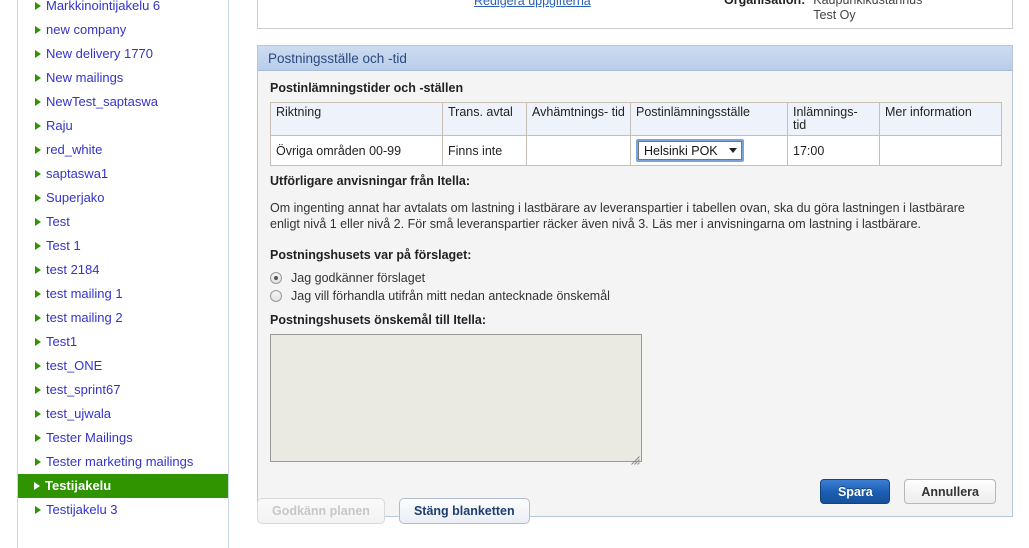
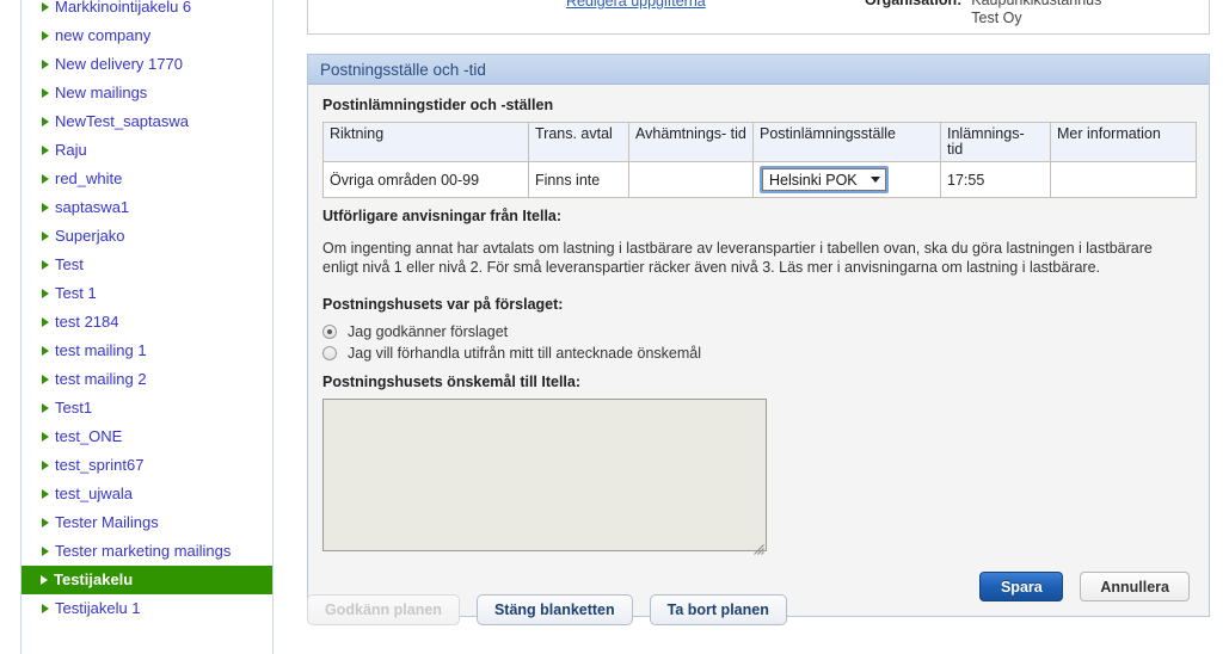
  Markkinointijakelu 6
  new company
  New delivery 1770
  New mailings
  NewTest_saptaswa
  Raju
  red_white
  saptaswa1
  Superjako
  Test
  Test 1
  test 2184
  test mailing 1
  test mailing 2
  Test1
  test_ONE
  test_sprint67
  test_ujwala
  Tester Mailings
  Tester marketing mailings
  Testijakelu
- Testijakelu 3
+ Testijakelu 1
  Redigera uppgifterna
  Organisation:
  Kaupunkikustannus Test Oy
  Postningsställe och -tid
  Postinlämningstider och -ställen
  Riktning	Trans. avtal	Avhämtnings- tid	Postinlämningsställe	Inlämnings- tid	Mer information
- Övriga områden 00-99	Finns inte		Helsinki POK	17:00
+ Övriga områden 00-99	Finns inte		Helsinki POK	17:55
  Utförligare anvisningar från Itella:
  Om ingenting annat har avtalats om lastning i lastbärare av leveranspartier i tabellen ovan, ska du göra lastningen i lastbärare enligt nivå 1 eller nivå 2. För små leveranspartier räcker även nivå 3. Läs mer i anvisningarna om lastning i lastbärare.
  Postningshusets var på förslaget:
  Jag godkänner förslaget
- Jag vill förhandla utifrån mitt nedan antecknade önskemål
+ Jag vill förhandla utifrån mitt till antecknade önskemål
  Postningshusets önskemål till Itella:
  Spara
  Annullera
  Godkänn planen
  Stäng blanketten
+ Ta bort planen
